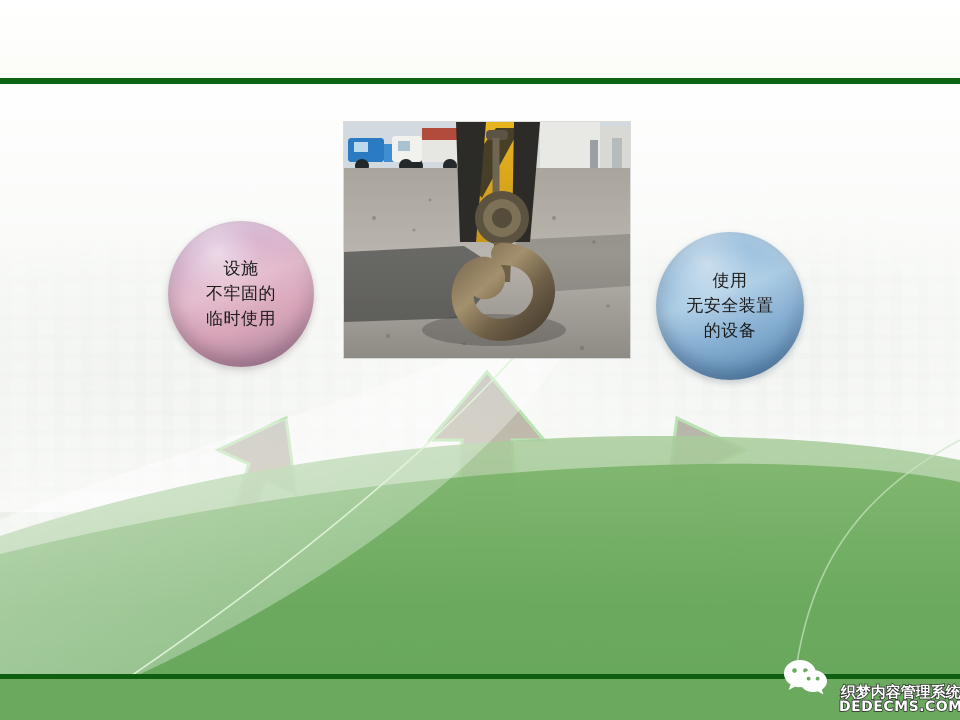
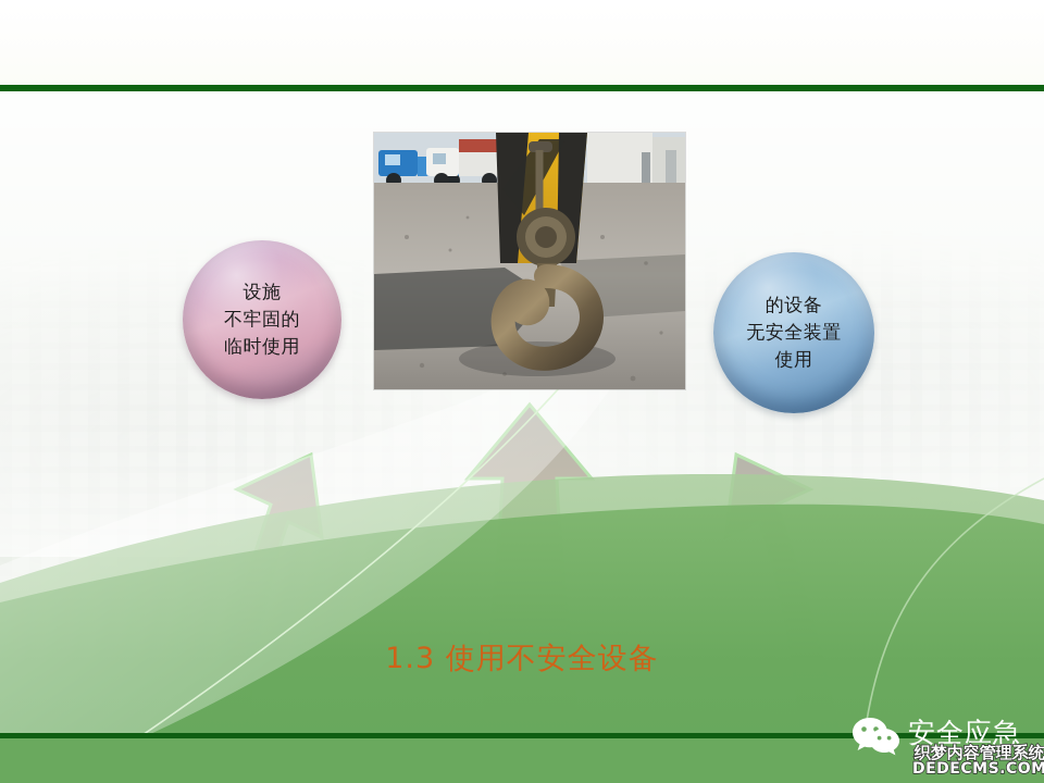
  设施
  不牢固的
  临时使用
- 使用
+ 的设备
  无安全装置
- 的设备
+ 使用
+ 1.3 使用不安全设备
+ 安全应急
  织梦内容管理系统
  DEDECMS.COM
